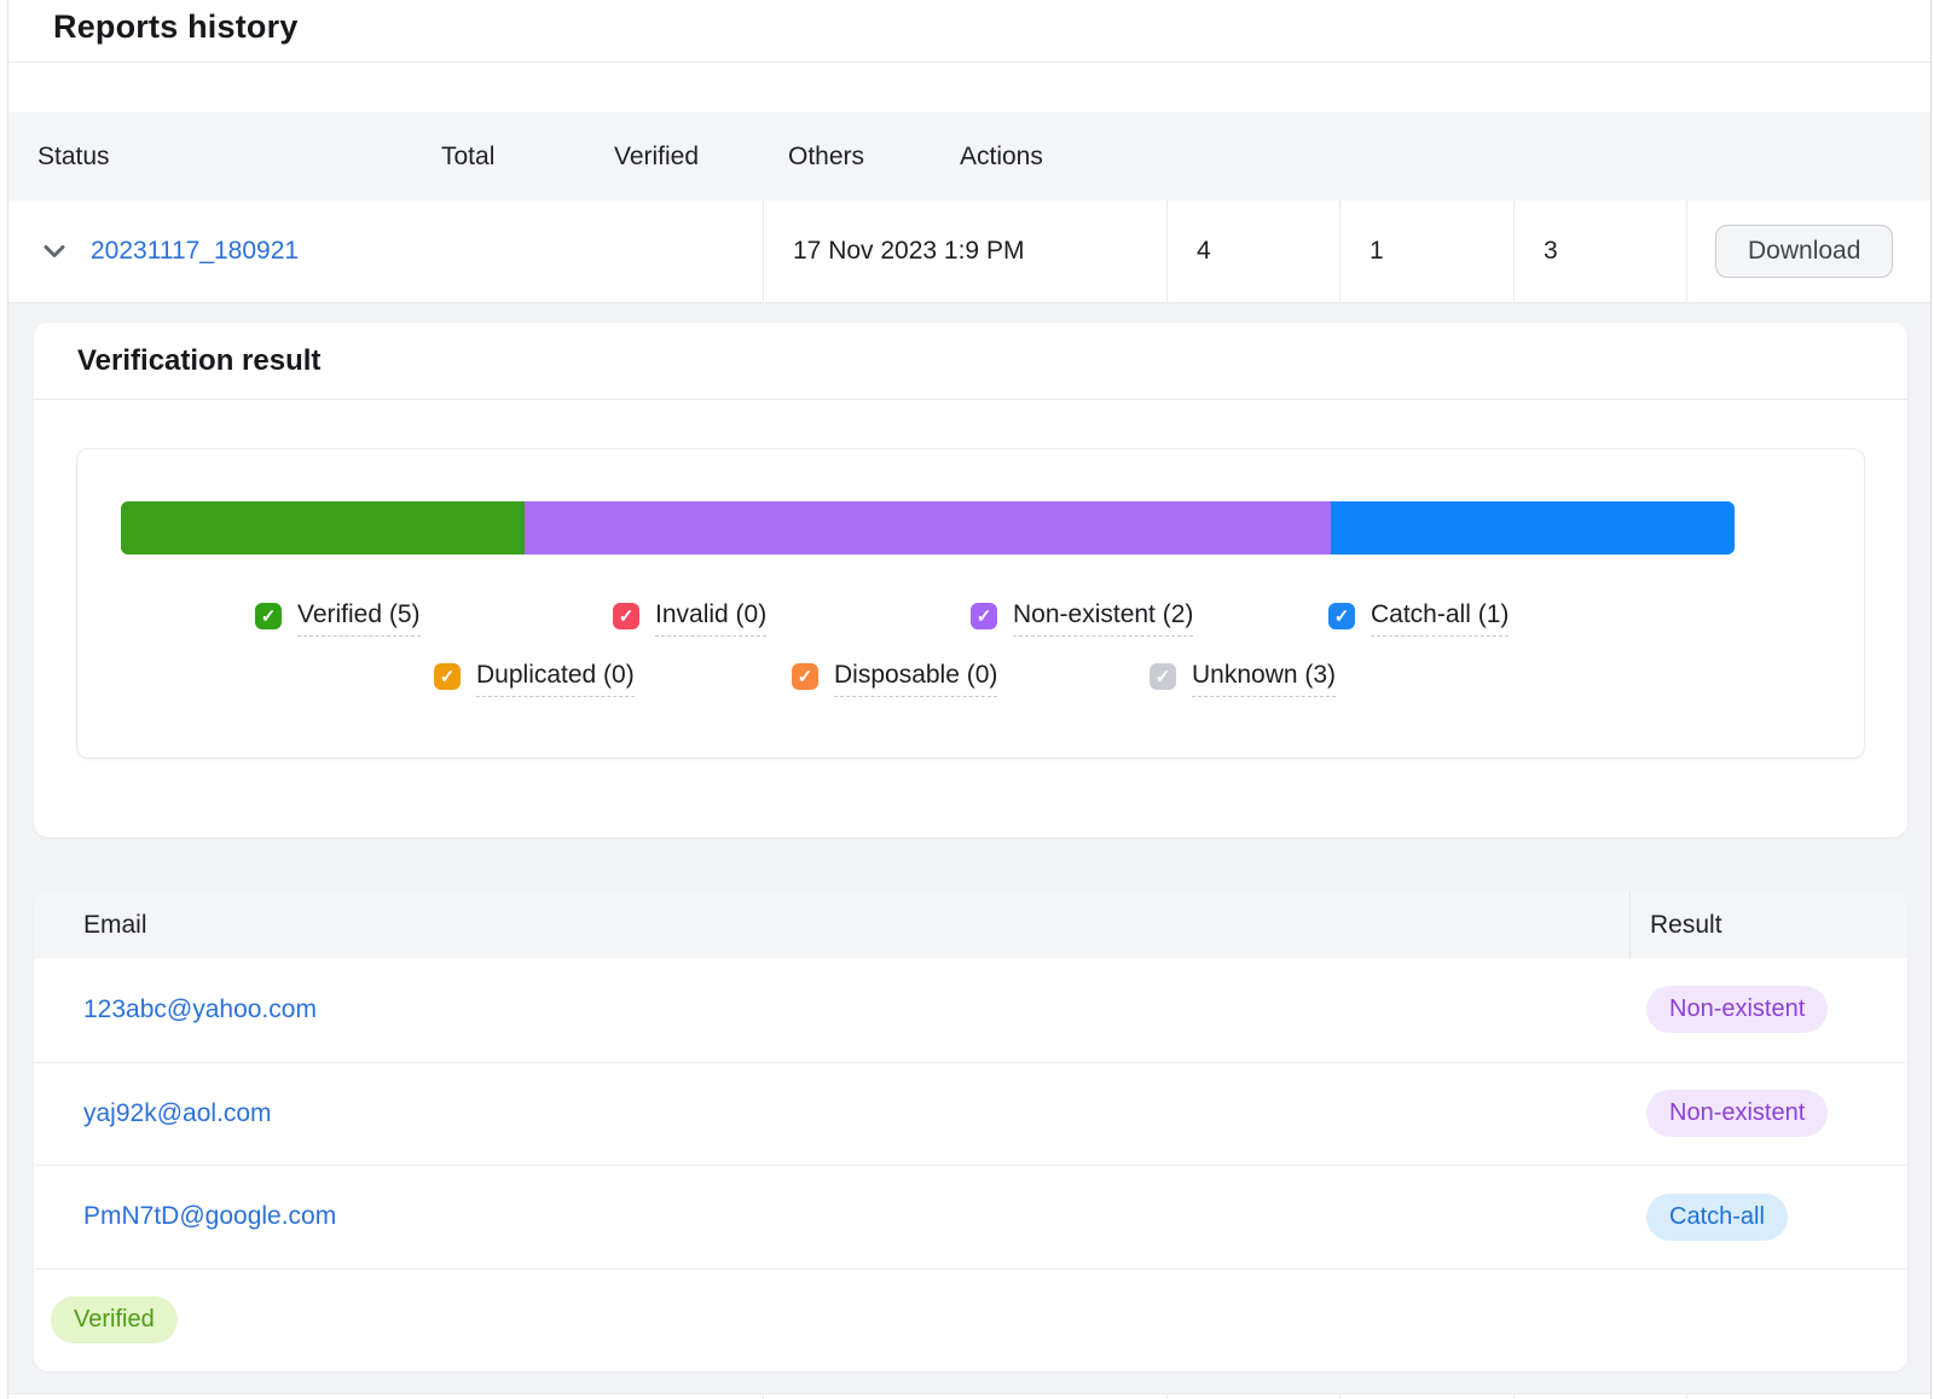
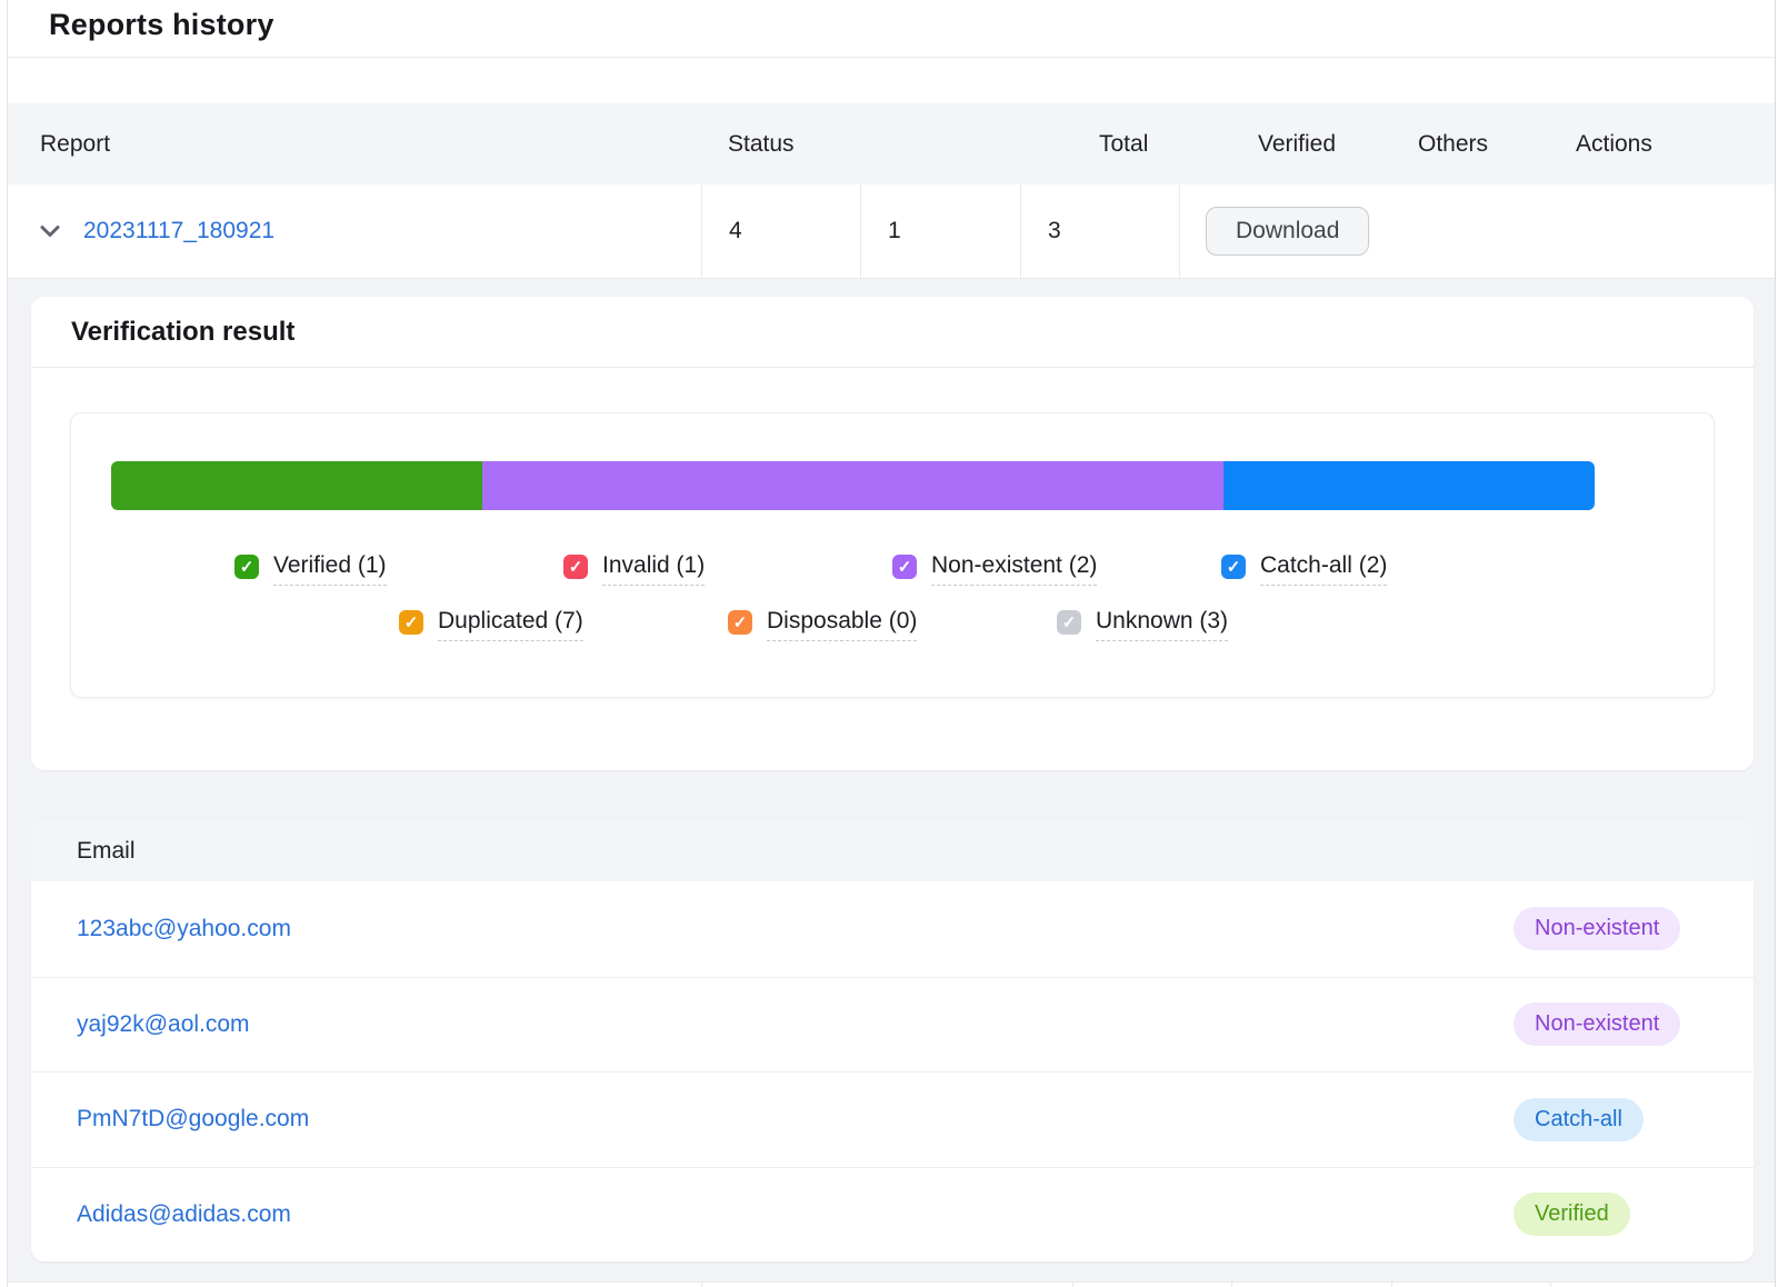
  Reports history
+ Report
  Status
  Total
  Verified
  Others
  Actions
  20231117_180921
- 17 Nov 2023 1:9 PM
  4
  1
  3
  Download
  Verification result
  ✓
- Verified (5)
+ Verified (1)
  ✓
- Invalid (0)
+ Invalid (1)
  ✓
  Non-existent (2)
  ✓
- Catch-all (1)
+ Catch-all (2)
  ✓
- Duplicated (0)
+ Duplicated (7)
  ✓
  Disposable (0)
  ✓
  Unknown (3)
  Email
- Result
  123abc@yahoo.com
  Non-existent
  yaj92k@aol.com
  Non-existent
  PmN7tD@google.com
  Catch-all
+ Adidas@adidas.com
  Verified
